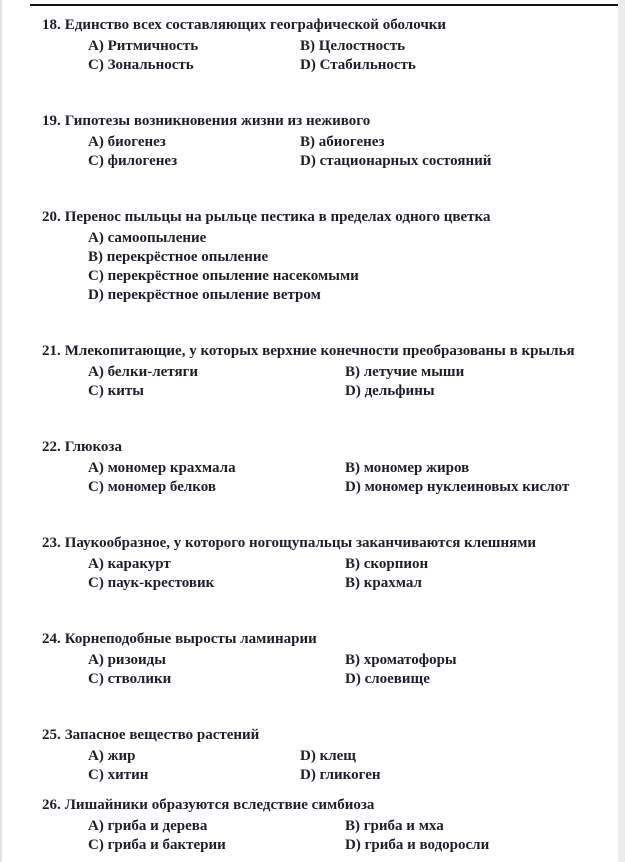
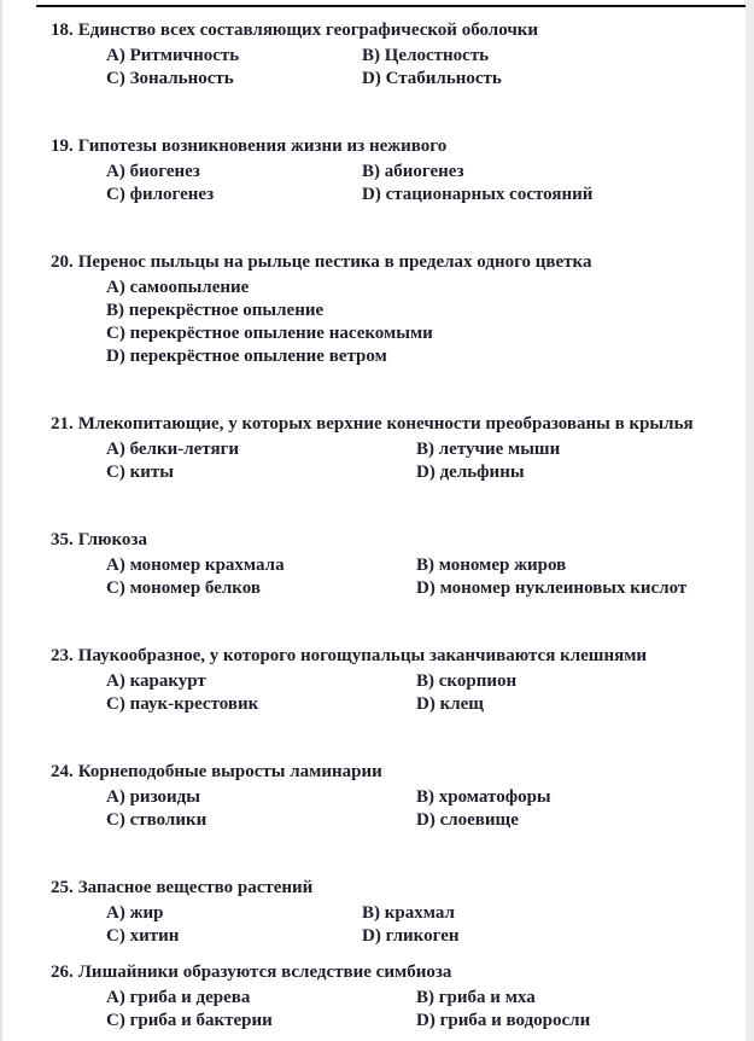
  18. Единство всех составляющих географической оболочки
  А) Ритмичность
  В) Целостность
  С) Зональность
  D) Стабильность
  19. Гипотезы возникновения жизни из неживого
  А) биогенез
  В) абиогенез
  С) филогенез
  D) стационарных состояний
  20. Перенос пыльцы на рыльце пестика в пределах одного цветка
  А) самоопыление
  В) перекрёстное опыление
  С) перекрёстное опыление насекомыми
  D) перекрёстное опыление ветром
  21. Млекопитающие, у которых верхние конечности преобразованы в крылья
  А) белки-летяги
  В) летучие мыши
  С) киты
  D) дельфины
- 22. Глюкоза
+ 35. Глюкоза
  А) мономер крахмала
  В) мономер жиров
  С) мономер белков
  D) мономер нуклеиновых кислот
  23. Паукообразное, у которого ногощупальцы заканчиваются клешнями
  А) каракурт
  В) скорпион
  С) паук-крестовик
- В) крахмал
+ D) клещ
  24. Корнеподобные выросты ламинарии
  А) ризоиды
  В) хроматофоры
  С) стволики
  D) слоевище
  25. Запасное вещество растений
  А) жир
- D) клещ
+ В) крахмал
  С) хитин
  D) гликоген
  26. Лишайники образуются вследствие симбиоза
  А) гриба и дерева
  В) гриба и мха
  С) гриба и бактерии
  D) гриба и водоросли
